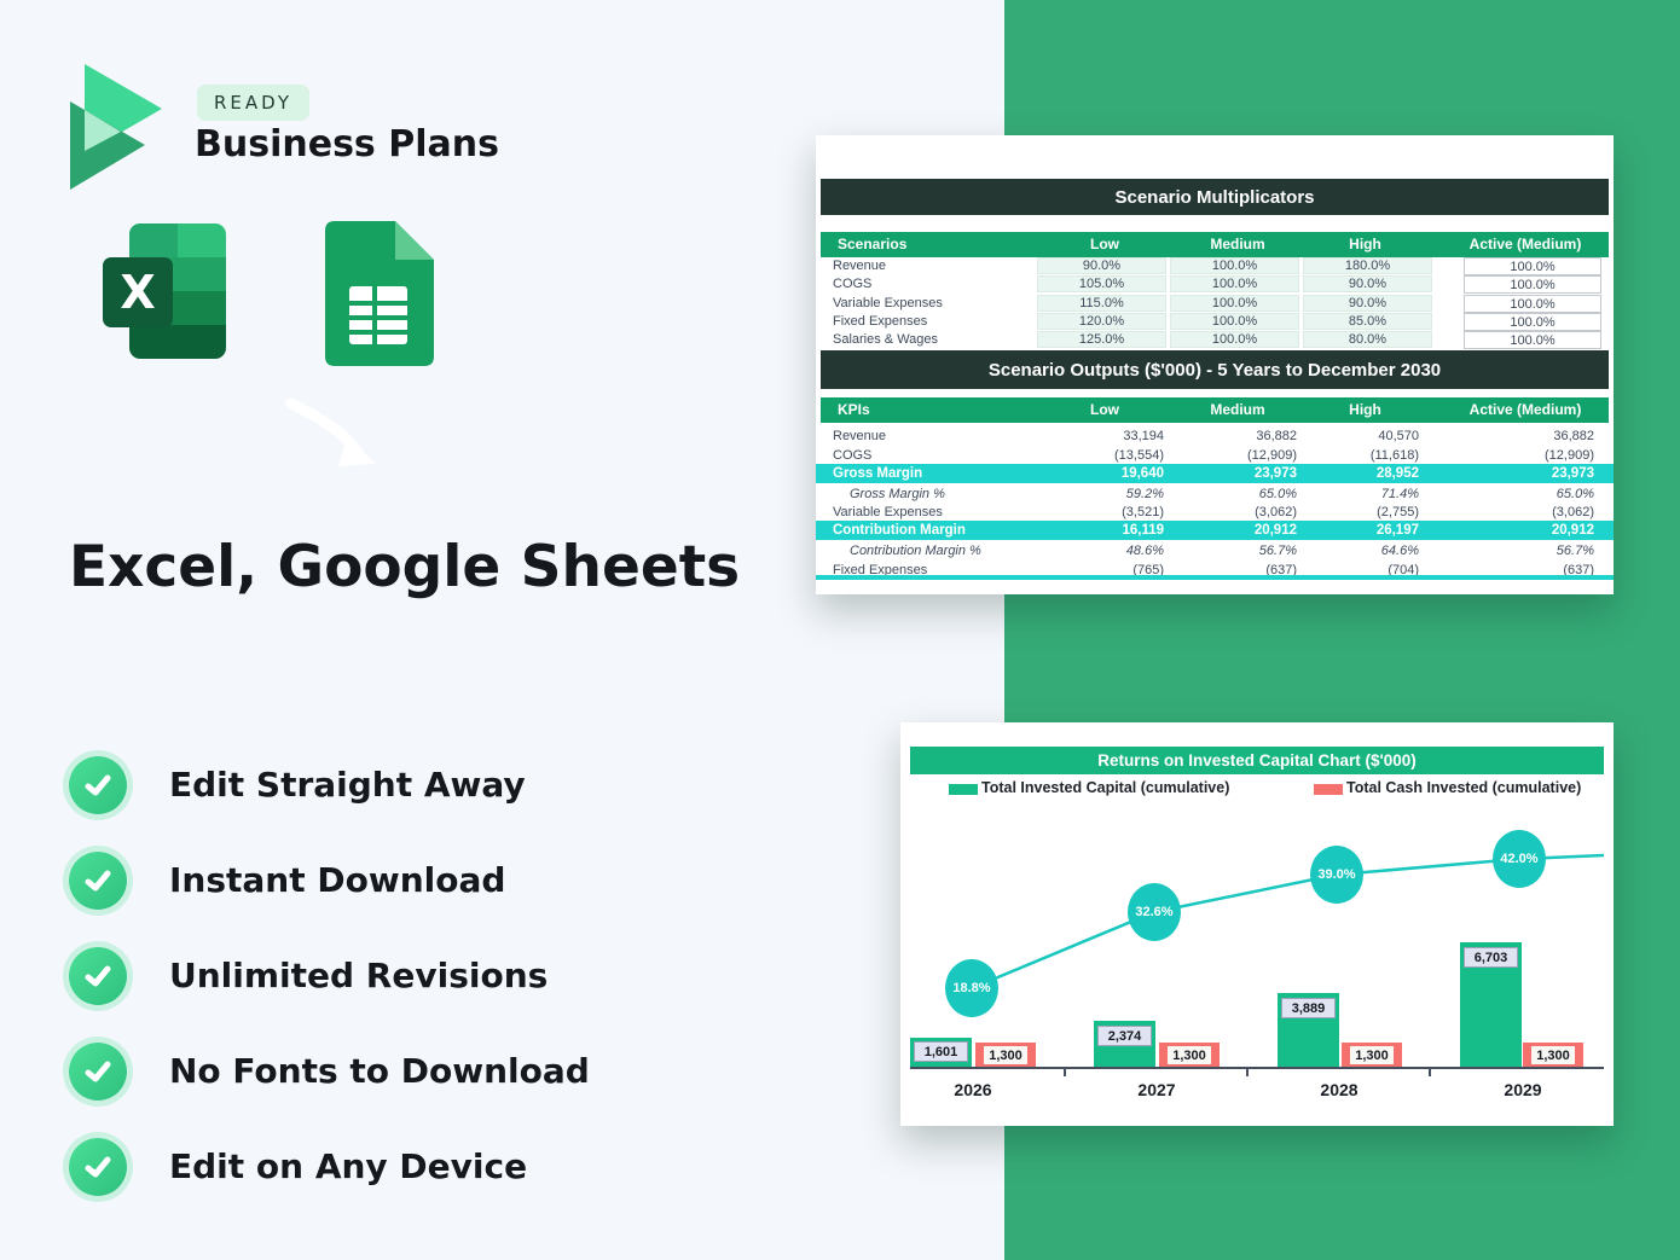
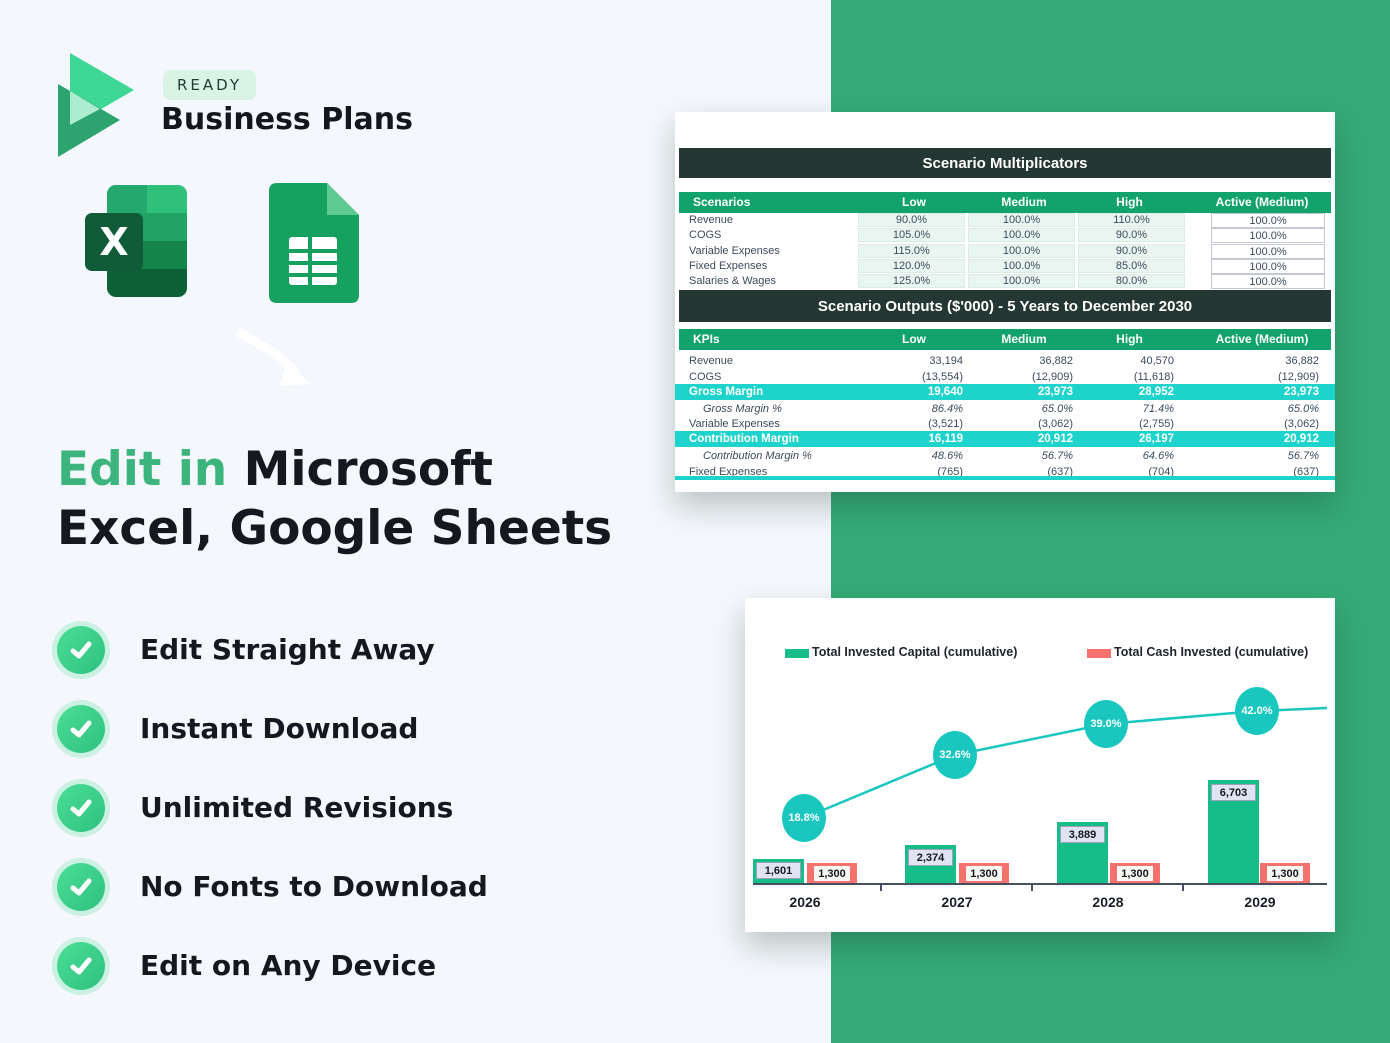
  READY
  Business Plans
  X
+ Edit in Microsoft
  Excel, Google Sheets
  Edit Straight Away
  Instant Download
  Unlimited Revisions
  No Fonts to Download
  Edit on Any Device
  Scenario Multiplicators
  Scenarios
  Low
  Medium
  High
  Active (Medium)
  Revenue
  90.0%
  100.0%
- 180.0%
+ 110.0%
  100.0%
  COGS
  105.0%
  100.0%
  90.0%
  100.0%
  Variable Expenses
  115.0%
  100.0%
  90.0%
  100.0%
  Fixed Expenses
  120.0%
  100.0%
  85.0%
  100.0%
  Salaries & Wages
  125.0%
  100.0%
  80.0%
  100.0%
  Scenario Outputs ($'000) - 5 Years to December 2030
  KPIs
  Low
  Medium
  High
  Active (Medium)
  Revenue
  33,194
  36,882
  40,570
  36,882
  COGS
  (13,554)
  (12,909)
  (11,618)
  (12,909)
  Gross Margin
  19,640
  23,973
  28,952
  23,973
  Gross Margin %
- 59.2%
+ 86.4%
  65.0%
  71.4%
  65.0%
  Variable Expenses
  (3,521)
  (3,062)
  (2,755)
  (3,062)
  Contribution Margin
  16,119
  20,912
  26,197
  20,912
  Contribution Margin %
  48.6%
  56.7%
  64.6%
  56.7%
  Fixed Expenses
  (765)
  (637)
  (704)
  (637)
- Returns on Invested Capital Chart ($'000)
  Total Invested Capital (cumulative)
  Total Cash Invested (cumulative)
  1,601
  2,374
  3,889
  6,703
  1,300
  1,300
  1,300
  1,300
  18.8%
  32.6%
  39.0%
  42.0%
  2026
  2027
  2028
  2029
